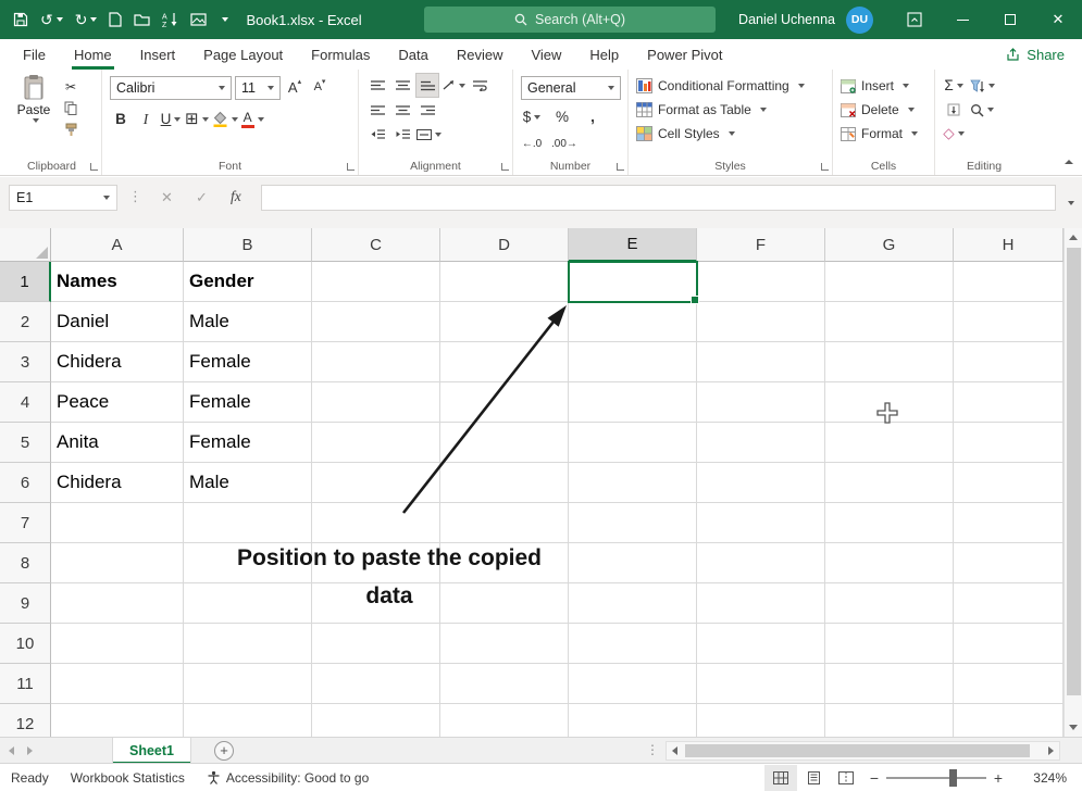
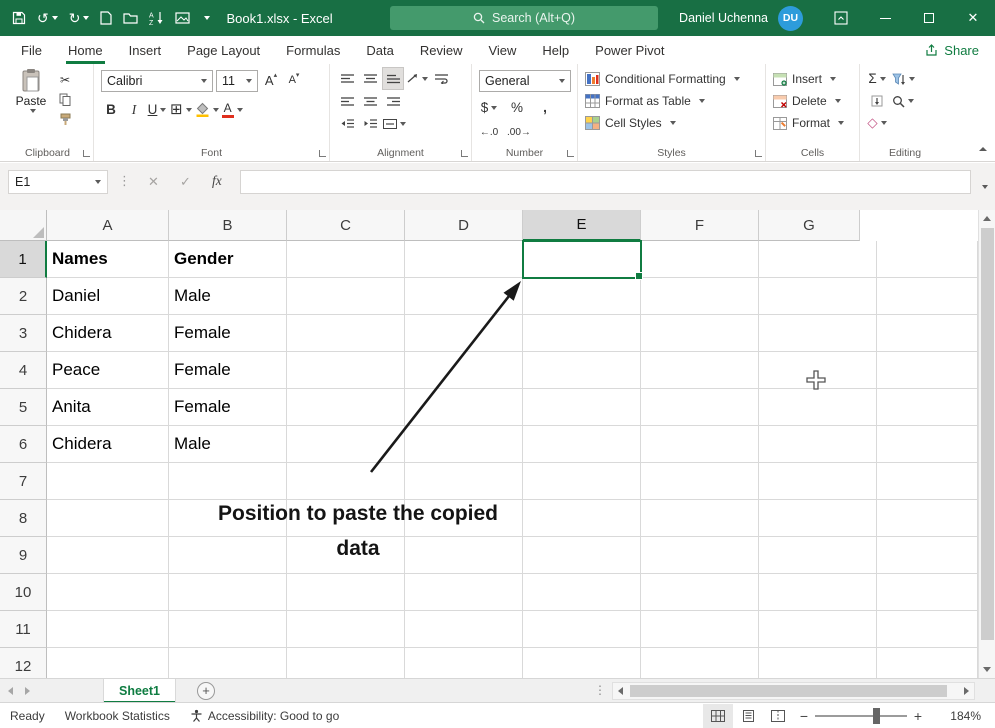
  ↺
  ↻
  Book1.xlsx - Excel
  Search (Alt+Q)
  Daniel Uchenna
  DU
  ✕
  File
  Home
  Insert
  Page Layout
  Formulas
  Data
  Review
  View
  Help
  Power Pivot
  Share
  Paste
  ✂
  Clipboard
  Calibri
  11
  A
  A
  B
  I
  U
  ⊞
  A
  Font
  Alignment
  General
  $
  %
  ,
  ←.0
  .00→
  Number
  Conditional Formatting
  Format as Table
  Cell Styles
  Styles
  Insert
  Delete
  Format
  Cells
  Σ
  ◇
  Editing
  E1
  ⋮
  ✕
  ✓
  fx
  A
  B
  C
  D
  E
  F
  G
- H
  1
  Names
  Gender
  2
  Daniel
  Male
  3
  Chidera
  Female
  4
  Peace
  Female
  5
  Anita
  Female
  6
  Chidera
  Male
  7
  8
  9
  10
  11
  12
  Position to paste the copied data
  Sheet1
  ⋮
  Ready
  Workbook Statistics
  Accessibility: Good to go
- 324%
+ 184%
